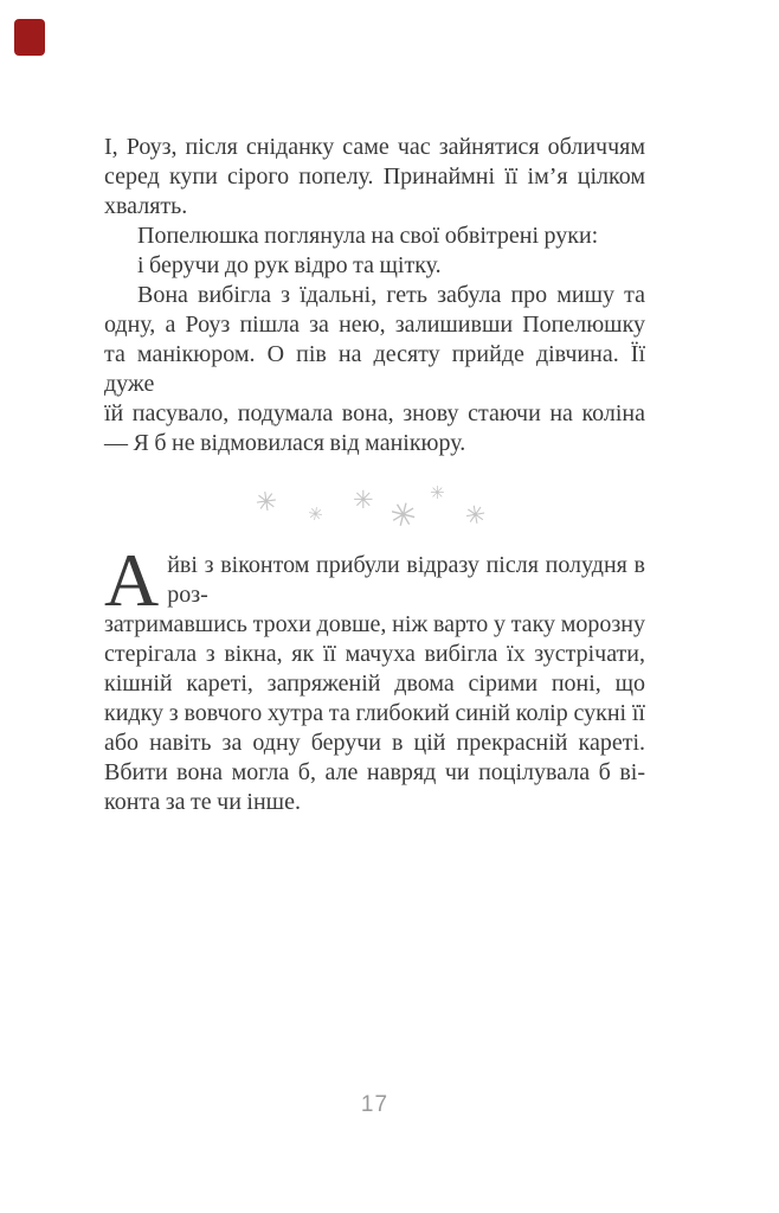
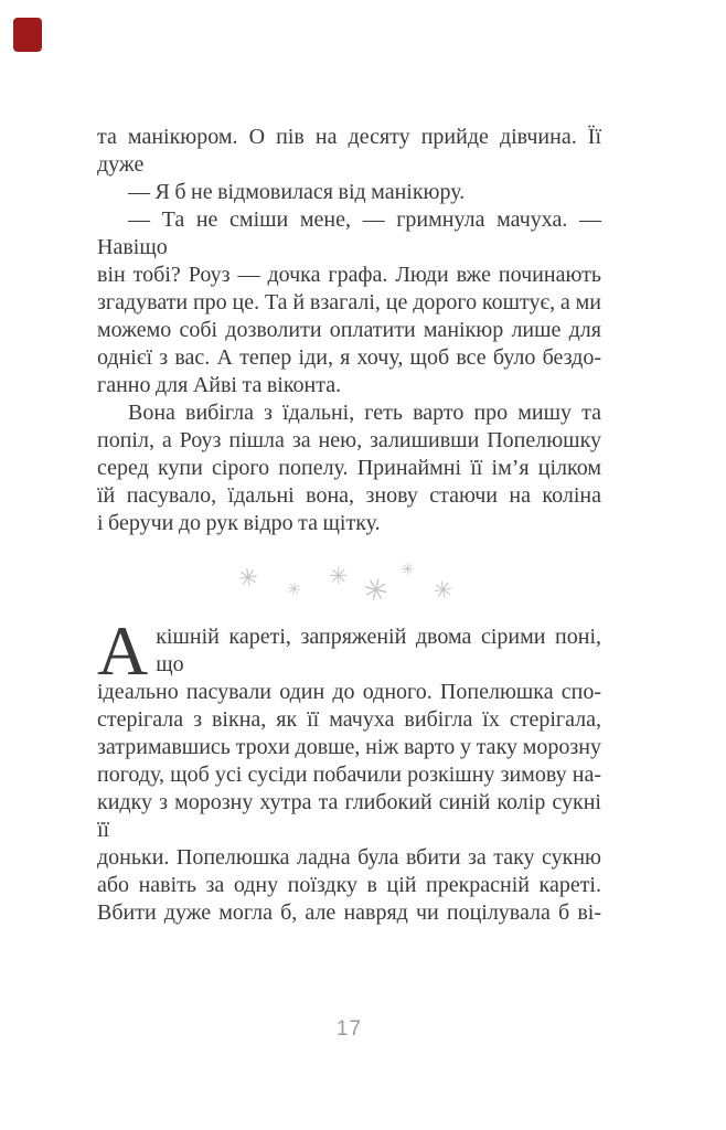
- І, Роуз, після сніданку саме час зайнятися обличчям
- серед купи сірого попелу. Принаймні її ім’я цілком
+ та манікюром. О пів на десяту прийде дівчина. Її дуже
- хвалять.
- Попелюшка поглянула на свої обвітрені руки:
- і беручи до рук відро та щітку.
+ — Я б не відмовилася від манікюру.
+ — Та не сміши мене, — гримнула мачуха. — Навіщо
+ він тобі? Роуз — дочка графа. Люди вже починають
+ згадувати про це. Та й взагалі, це дорого коштує, а ми
+ можемо собі дозволити оплатити манікюр лише для
+ однієї з вас. А тепер іди, я хочу, щоб все було бездо-
+ ганно для Айві та віконта.
- Вона вибігла з їдальні, геть забула про мишу та
+ Вона вибігла з їдальні, геть варто про мишу та
- одну, а Роуз пішла за нею, залишивши Попелюшку
+ попіл, а Роуз пішла за нею, залишивши Попелюшку
- та манікюром. О пів на десяту прийде дівчина. Її дуже
+ серед купи сірого попелу. Принаймні її ім’я цілком
- їй пасувало, подумала вона, знову стаючи на коліна
+ їй пасувало, їдальні вона, знову стаючи на коліна
- — Я б не відмовилася від манікюру.
+ і беручи до рук відро та щітку.
  ✳
  ✳
  А
- йві з віконтом прибули відразу після полудня в роз-
- затримавшись трохи довше, ніж варто у таку морозну
+ кішній кареті, запряженій двома сірими поні, що
+ ідеально пасували один до одного. Попелюшка спо-
- стерігала з вікна, як її мачуха вибігла їх зустрічати,
+ стерігала з вікна, як її мачуха вибігла їх стерігала,
- кішній кареті, запряженій двома сірими поні, що
+ затримавшись трохи довше, ніж варто у таку морозну
+ погоду, щоб усі сусіди побачили розкішну зимову на-
- кидку з вовчого хутра та глибокий синій колір сукні її
+ кидку з морозну хутра та глибокий синій колір сукні її
+ доньки. Попелюшка ладна була вбити за таку сукню
- або навіть за одну беручи в цій прекрасній кареті.
+ або навіть за одну поїздку в цій прекрасній кареті.
- Вбити вона могла б, але навряд чи поцілувала б ві-
+ Вбити дуже могла б, але навряд чи поцілувала б ві-
- конта за те чи інше.
  17
